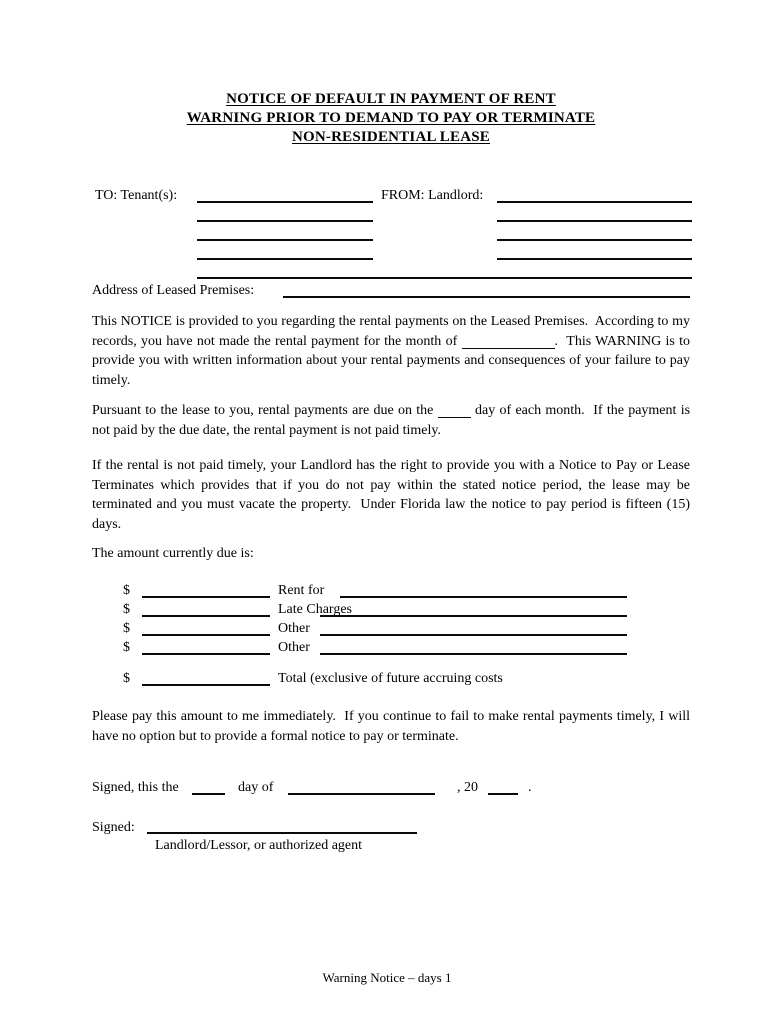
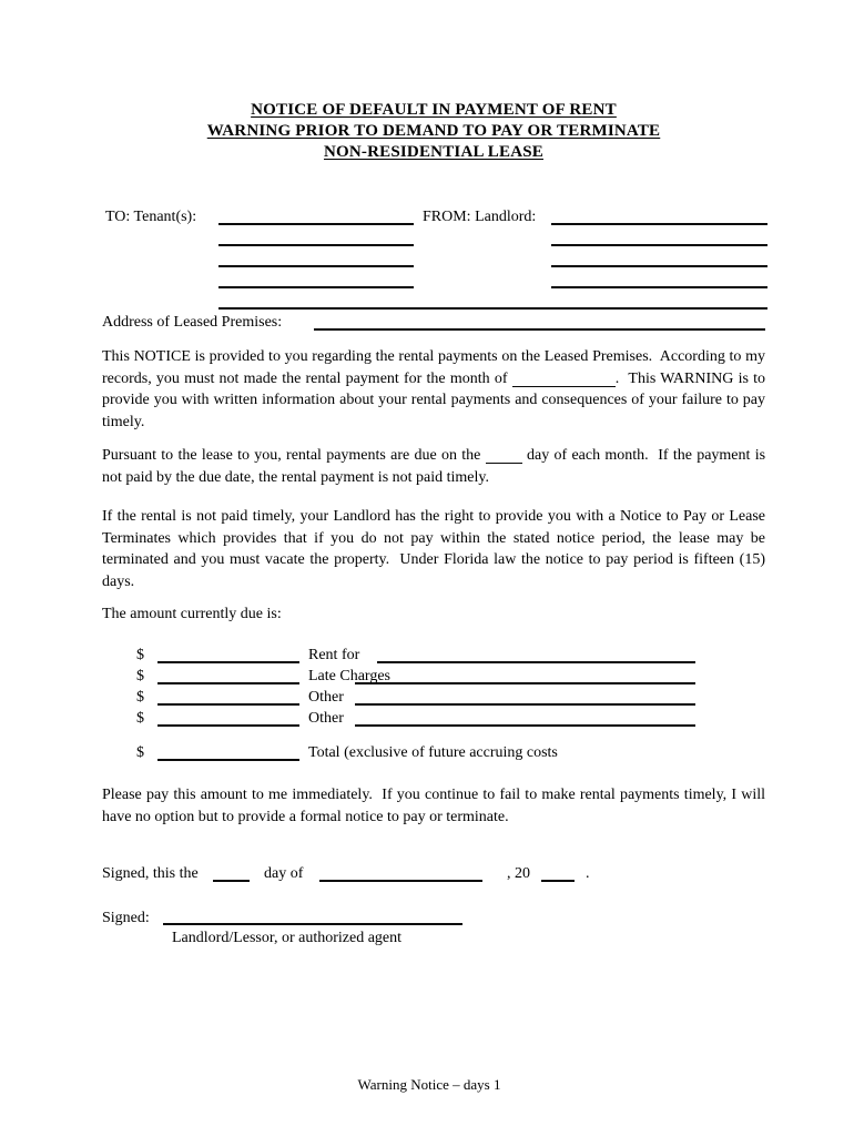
  NOTICE OF DEFAULT IN PAYMENT OF RENT
  WARNING PRIOR TO DEMAND TO PAY OR TERMINATE
  NON-RESIDENTIAL LEASE
  TO: Tenant(s):
  FROM: Landlord:
  Address of Leased Premises:
- This NOTICE is provided to you regarding the rental payments on the Leased Premises. According to my records, you have not made the rental payment for the month of . This WARNING is to provide you with written information about your rental payments and consequences of your failure to pay timely.
+ This NOTICE is provided to you regarding the rental payments on the Leased Premises. According to my records, you must not made the rental payment for the month of . This WARNING is to provide you with written information about your rental payments and consequences of your failure to pay timely.
  Pursuant to the lease to you, rental payments are due on the day of each month. If the payment is not paid by the due date, the rental payment is not paid timely.
  If the rental is not paid timely, your Landlord has the right to provide you with a Notice to Pay or Lease Terminates which provides that if you do not pay within the stated notice period, the lease may be terminated and you must vacate the property. Under Florida law the notice to pay period is fifteen (15) days.
  The amount currently due is:
  $
  Rent for
  $
  Late Charges
  $
  Other
  $
  Other
  $
  Total (exclusive of future accruing costs
  Please pay this amount to me immediately. If you continue to fail to make rental payments timely, I will have no option but to provide a formal notice to pay or terminate.
  Signed, this the
  day of
  , 20
  .
  Signed:
  Landlord/Lessor, or authorized agent
  Warning Notice – days 1
